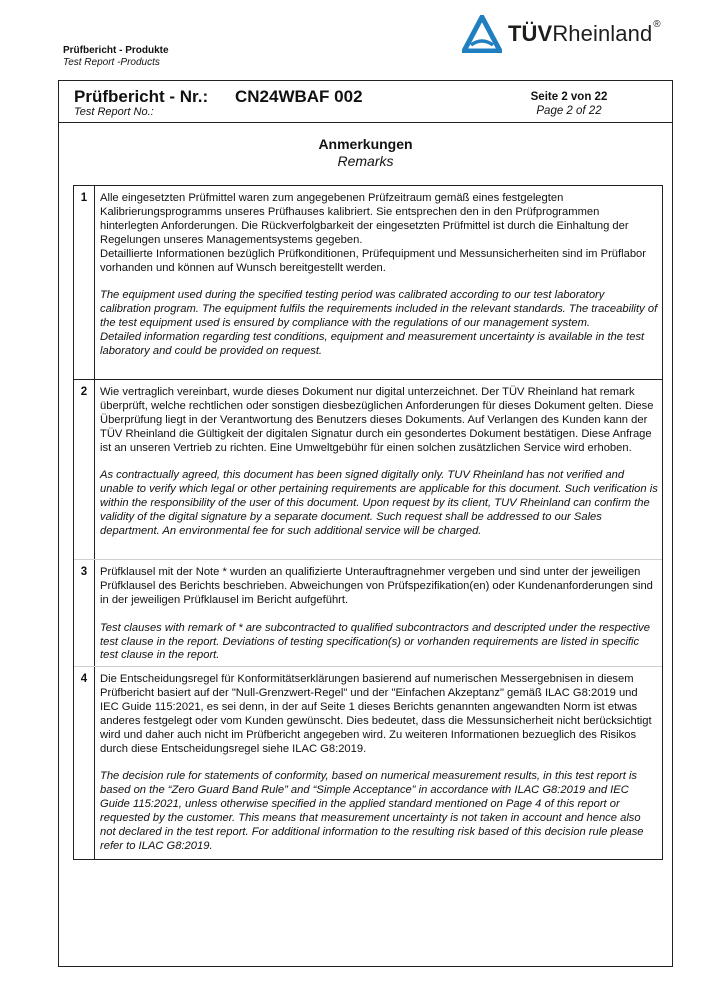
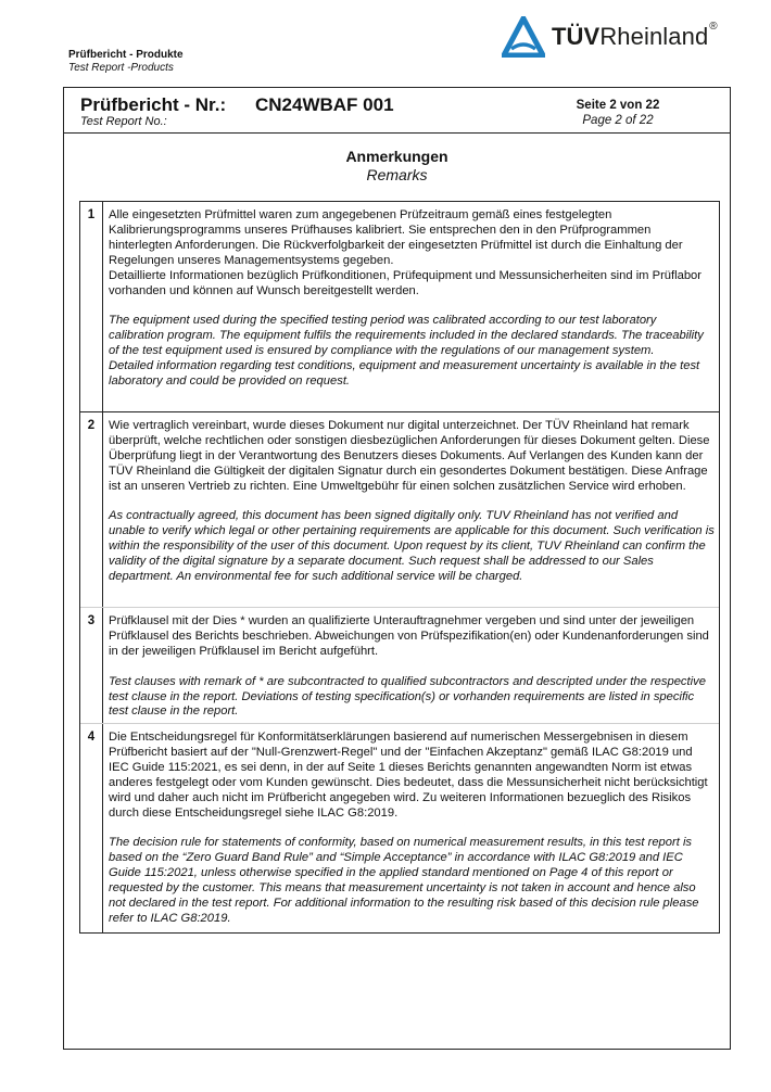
  TÜVRheinland®
  Prüfbericht - Produkte
  Test Report -Products
  Prüfbericht - Nr.:
  Test Report No.:
- CN24WBAF 002
+ CN24WBAF 001
  Seite 2 von 22
  Page 2 of 22
  Anmerkungen
  Remarks
  1
  Alle eingesetzten Prüfmittel waren zum angegebenen Prüfzeitraum gemäß eines festgelegten Kalibrierungsprogramms unseres Prüfhauses kalibriert. Sie entsprechen den in den Prüfprogrammen hinterlegten Anforderungen. Die Rückverfolgbarkeit der eingesetzten Prüfmittel ist durch die Einhaltung der Regelungen unseres Managementsystems gegeben.
  Detaillierte Informationen bezüglich Prüfkonditionen, Prüfequipment und Messunsicherheiten sind im Prüflabor vorhanden und können auf Wunsch bereitgestellt werden.
- The equipment used during the specified testing period was calibrated according to our test laboratory calibration program. The equipment fulfils the requirements included in the relevant standards. The traceability of the test equipment used is ensured by compliance with the regulations of our management system.
+ The equipment used during the specified testing period was calibrated according to our test laboratory calibration program. The equipment fulfils the requirements included in the declared standards. The traceability of the test equipment used is ensured by compliance with the regulations of our management system.
  Detailed information regarding test conditions, equipment and measurement uncertainty is available in the test laboratory and could be provided on request.
  2
  Wie vertraglich vereinbart, wurde dieses Dokument nur digital unterzeichnet. Der TÜV Rheinland hat remark überprüft, welche rechtlichen oder sonstigen diesbezüglichen Anforderungen für dieses Dokument gelten. Diese Überprüfung liegt in der Verantwortung des Benutzers dieses Dokuments. Auf Verlangen des Kunden kann der TÜV Rheinland die Gültigkeit der digitalen Signatur durch ein gesondertes Dokument bestätigen. Diese Anfrage ist an unseren Vertrieb zu richten. Eine Umweltgebühr für einen solchen zusätzlichen Service wird erhoben.
  As contractually agreed, this document has been signed digitally only. TUV Rheinland has not verified and unable to verify which legal or other pertaining requirements are applicable for this document. Such verification is within the responsibility of the user of this document. Upon request by its client, TUV Rheinland can confirm the validity of the digital signature by a separate document. Such request shall be addressed to our Sales department. An environmental fee for such additional service will be charged.
  3
- Prüfklausel mit der Note * wurden an qualifizierte Unterauftragnehmer vergeben und sind unter der jeweiligen Prüfklausel des Berichts beschrieben. Abweichungen von Prüfspezifikation(en) oder Kundenanforderungen sind in der jeweiligen Prüfklausel im Bericht aufgeführt.
+ Prüfklausel mit der Dies * wurden an qualifizierte Unterauftragnehmer vergeben und sind unter der jeweiligen Prüfklausel des Berichts beschrieben. Abweichungen von Prüfspezifikation(en) oder Kundenanforderungen sind in der jeweiligen Prüfklausel im Bericht aufgeführt.
  Test clauses with remark of * are subcontracted to qualified subcontractors and descripted under the respective test clause in the report. Deviations of testing specification(s) or vorhanden requirements are listed in specific test clause in the report.
  4
  Die Entscheidungsregel für Konformitätserklärungen basierend auf numerischen Messergebnisen in diesem Prüfbericht basiert auf der "Null-Grenzwert-Regel" und der "Einfachen Akzeptanz" gemäß ILAC G8:2019 und IEC Guide 115:2021, es sei denn, in der auf Seite 1 dieses Berichts genannten angewandten Norm ist etwas anderes festgelegt oder vom Kunden gewünscht. Dies bedeutet, dass die Messunsicherheit nicht berücksichtigt wird und daher auch nicht im Prüfbericht angegeben wird. Zu weiteren Informationen bezueglich des Risikos durch diese Entscheidungsregel siehe ILAC G8:2019.
  The decision rule for statements of conformity, based on numerical measurement results, in this test report is based on the “Zero Guard Band Rule” and “Simple Acceptance” in accordance with ILAC G8:2019 and IEC Guide 115:2021, unless otherwise specified in the applied standard mentioned on Page 4 of this report or requested by the customer. This means that measurement uncertainty is not taken in account and hence also not declared in the test report. For additional information to the resulting risk based of this decision rule please refer to ILAC G8:2019.
